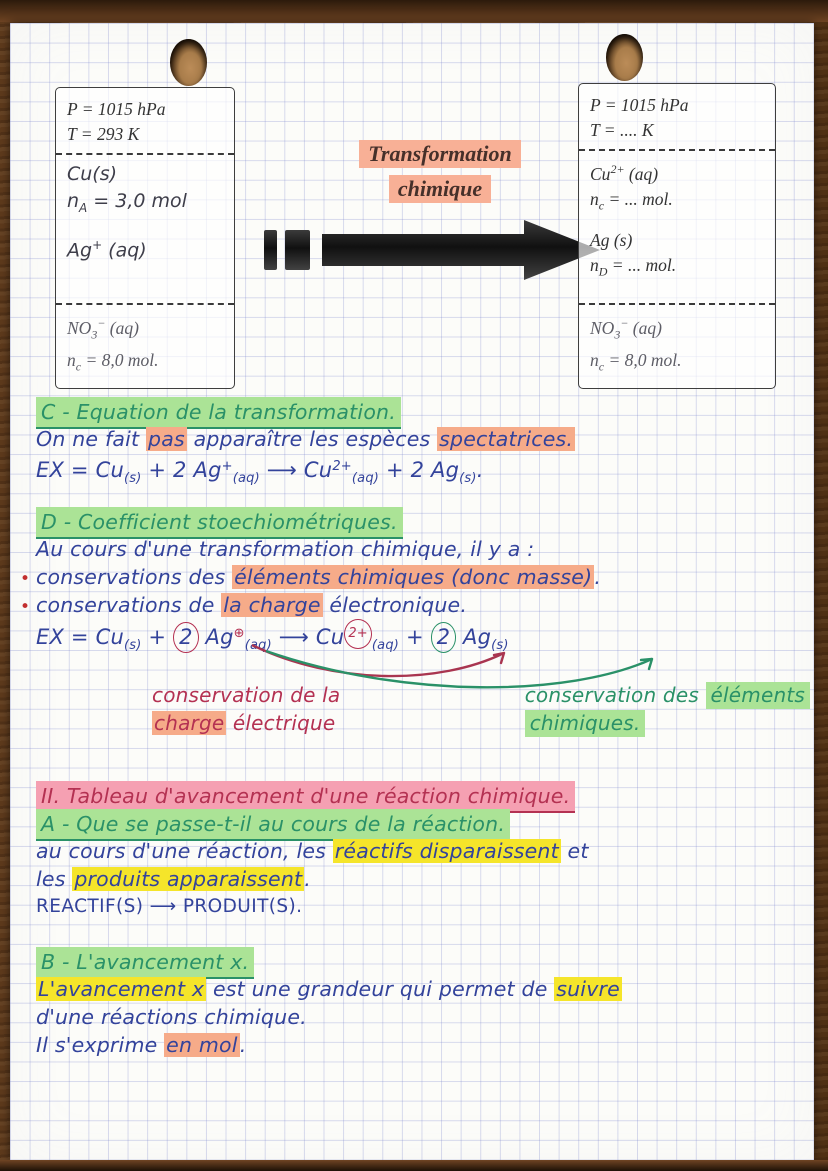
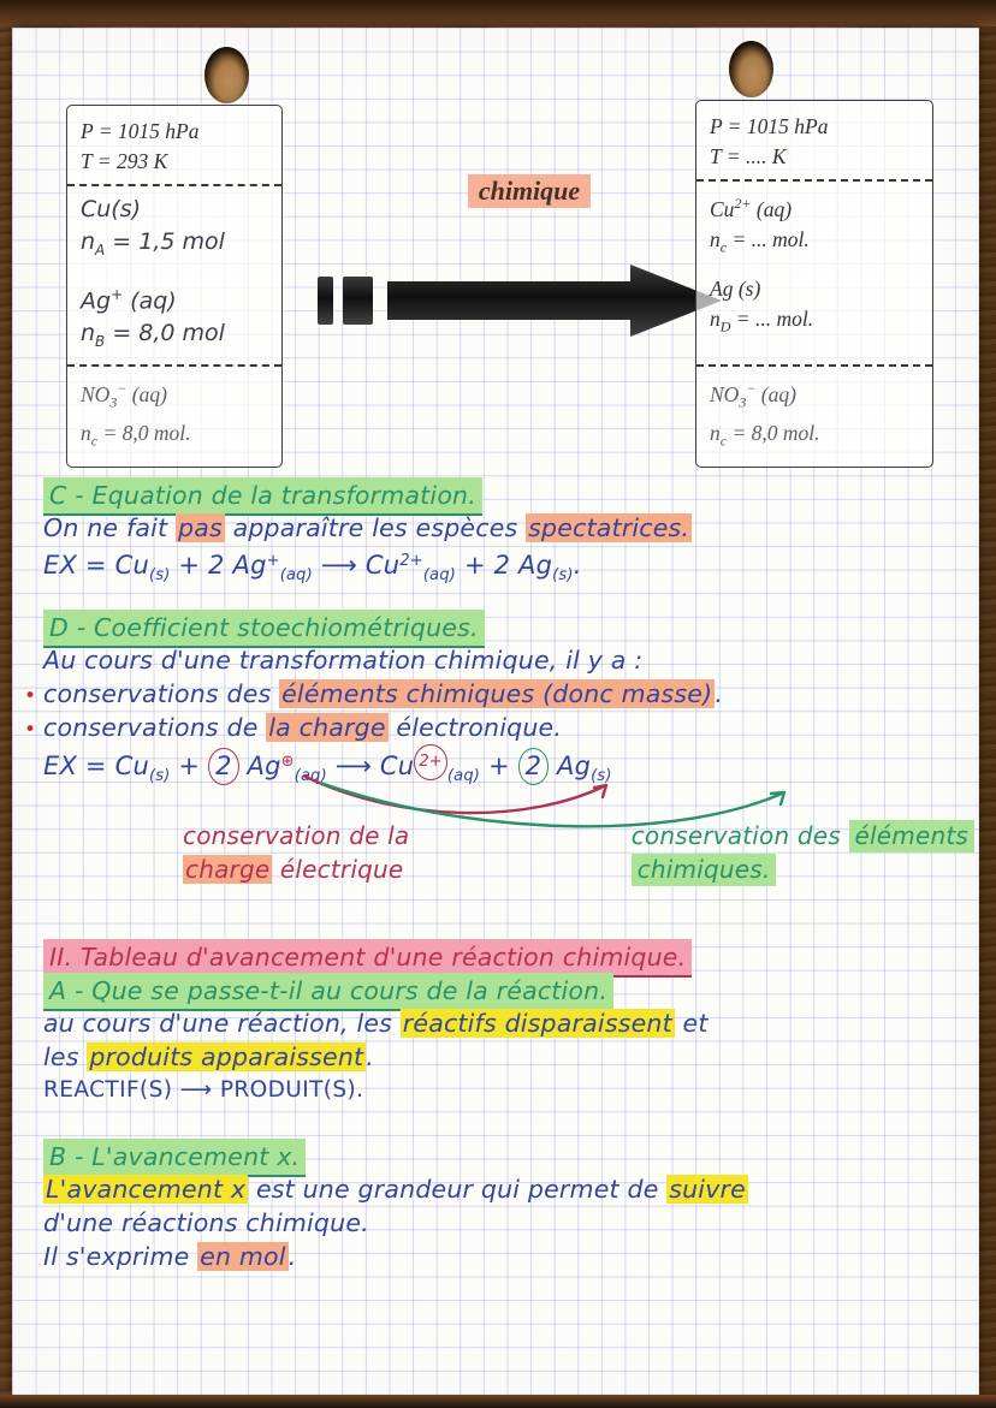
  P = 1015 hPa
  T = 293 K
  Cu(s)
- nA = 3,0 mol
+ nA = 1,5 mol
  Ag+ (aq)
+ nB = 8,0 mol
  NO3− (aq)
  nc = 8,0 mol.
- Transformation
  chimique
  P = 1015 hPa
  T = .... K
  Cu2+ (aq)
  nc = ... mol.
  Ag (s)
  nD = ... mol.
  NO3− (aq)
  nc = 8,0 mol.
  C - Equation de la transformation.
  On ne fait pas apparaître les espèces spectatrices.
  EX = Cu(s) + 2 Ag+(aq) ⟶ Cu2+(aq) + 2 Ag(s).
  D - Coefficient stoechiométriques.
  Au cours d'une transformation chimique, il y a :
  • conservations des éléments chimiques (donc masse).
  • conservations de la charge électronique.
  EX = Cu(s) + 2 Ag⊕(q) ⟶ Cu 2+(aq) + 2 Ag(s)
  conservation de la
  charge électrique
  conservation des éléments
  chimiques.
  II. Tableau d'avancement d'une réaction chimique.
  A - Que se passe-t-il au cours de la réaction.
  au cours d'une réaction, les réactifs disparaissent et
  les produits apparaissent.
  REACTIF(S) ⟶ PRODUIT(S).
  B - L'avancement x.
  L'avancement x est une grandeur qui permet de suivre
  d'une réactions chimique.
  Il s'exprime en mol.
